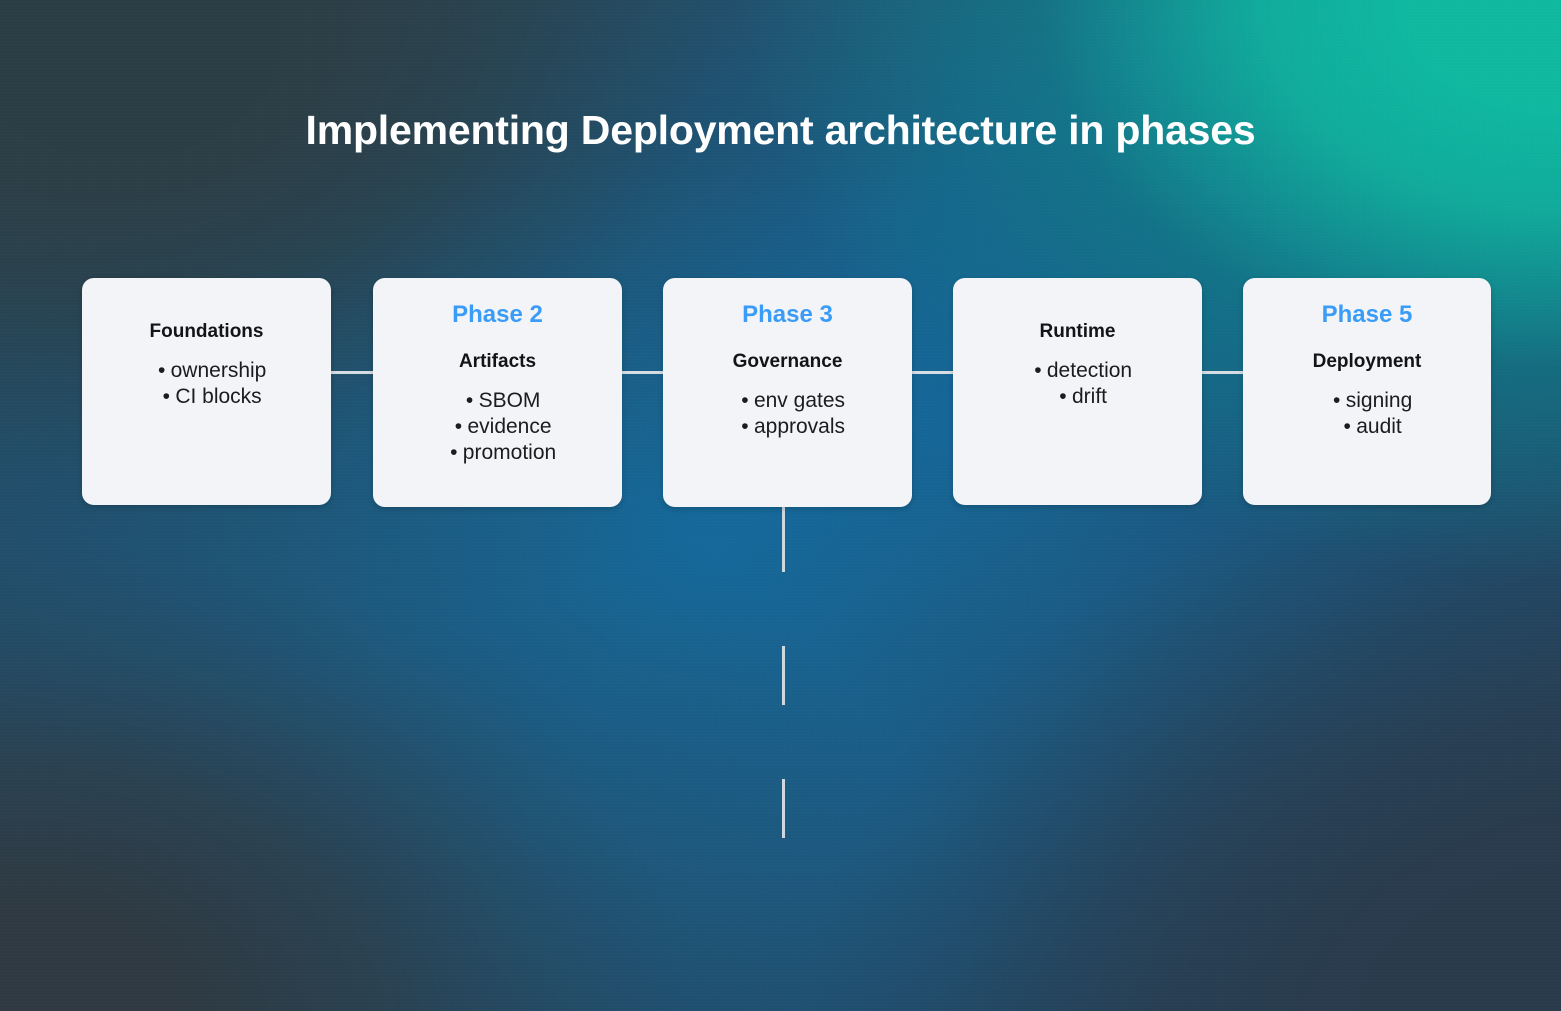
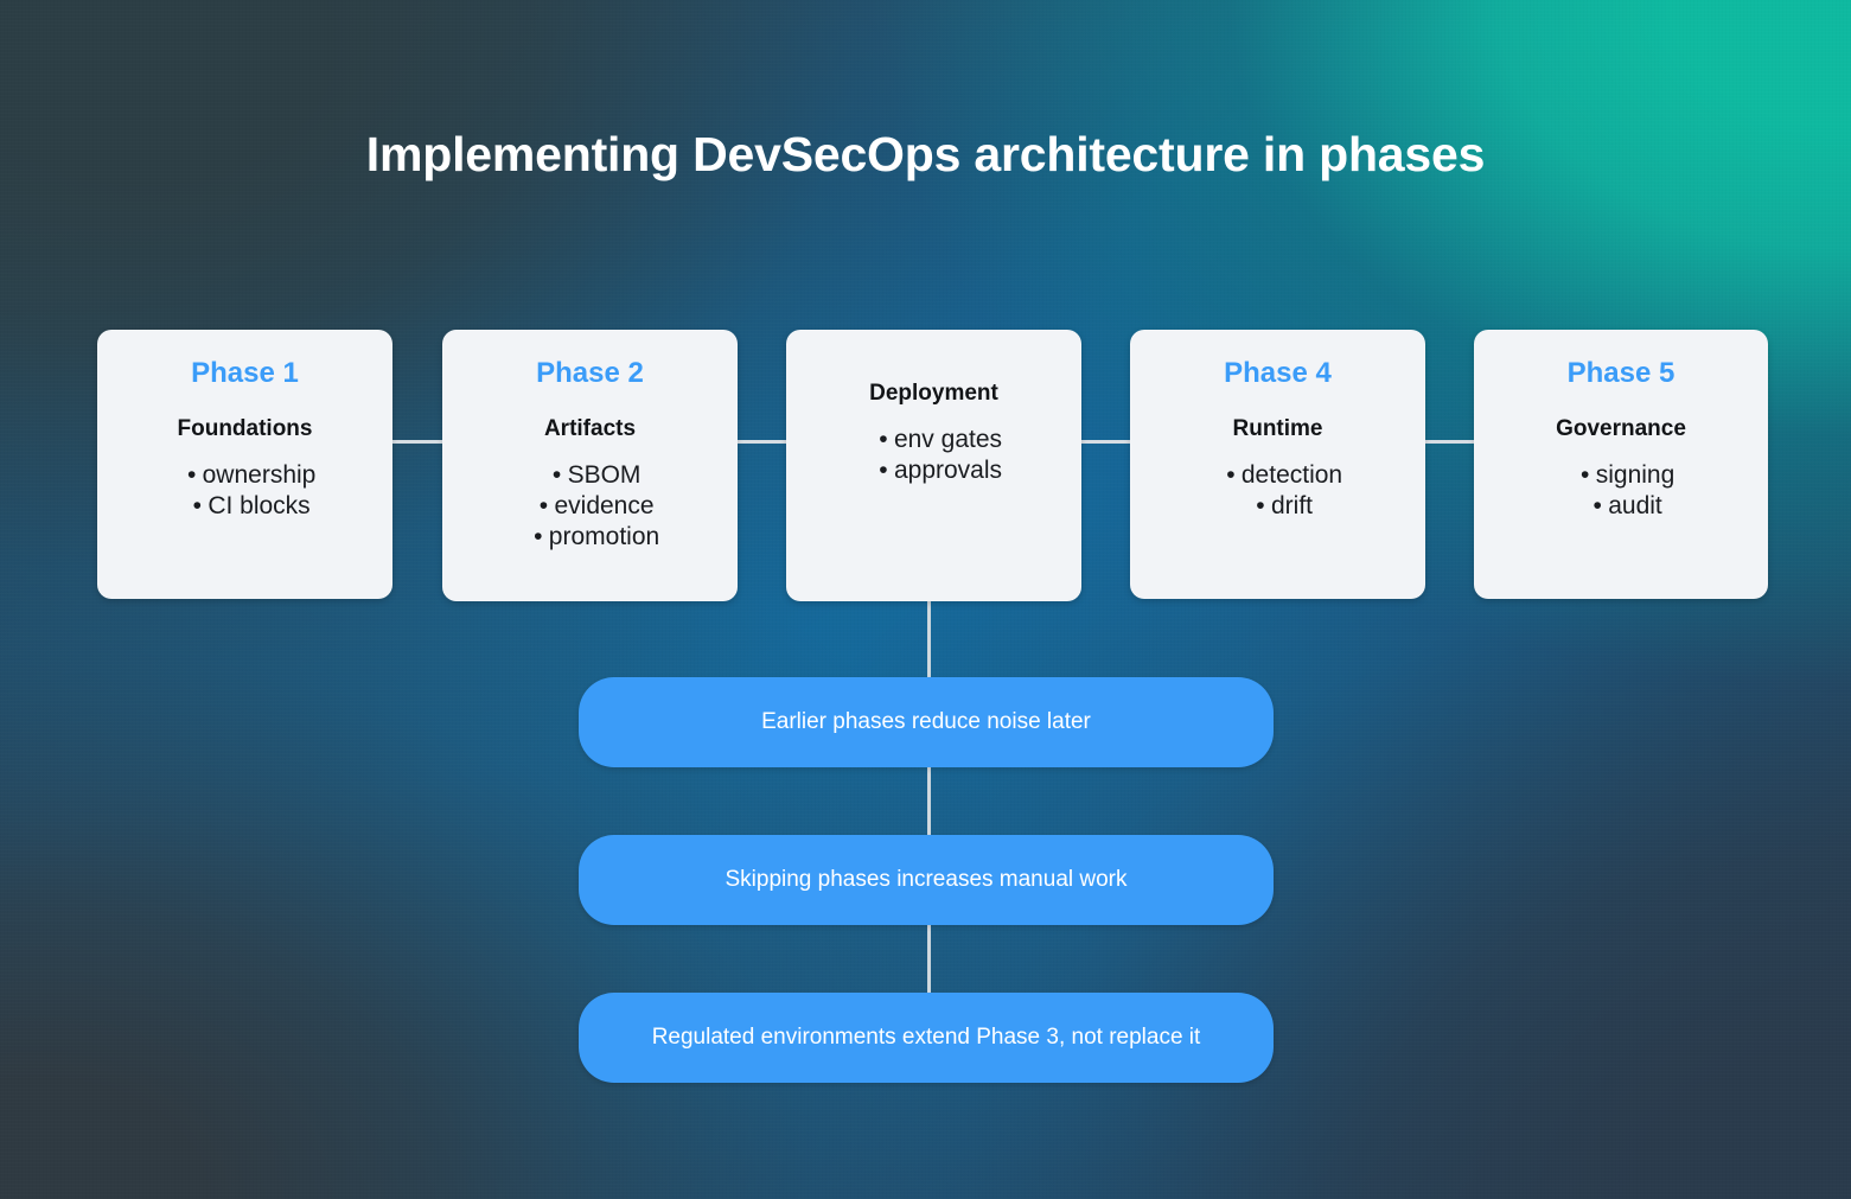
- Implementing Deployment architecture in phases
+ Implementing DevSecOps architecture in phases
+ Phase 1
  Foundations
  •
  ownership
  •
  CI blocks
  Phase 2
  Artifacts
  •
  SBOM
  •
  evidence
  •
  promotion
- Phase 3
- Governance
+ Deployment
  •
  env gates
  •
  approvals
+ Phase 4
  Runtime
  •
  detection
  •
  drift
  Phase 5
- Deployment
+ Governance
  •
  signing
  •
  audit
+ Earlier phases reduce noise later
+ Skipping phases increases manual work
+ Regulated environments extend Phase 3, not replace it
